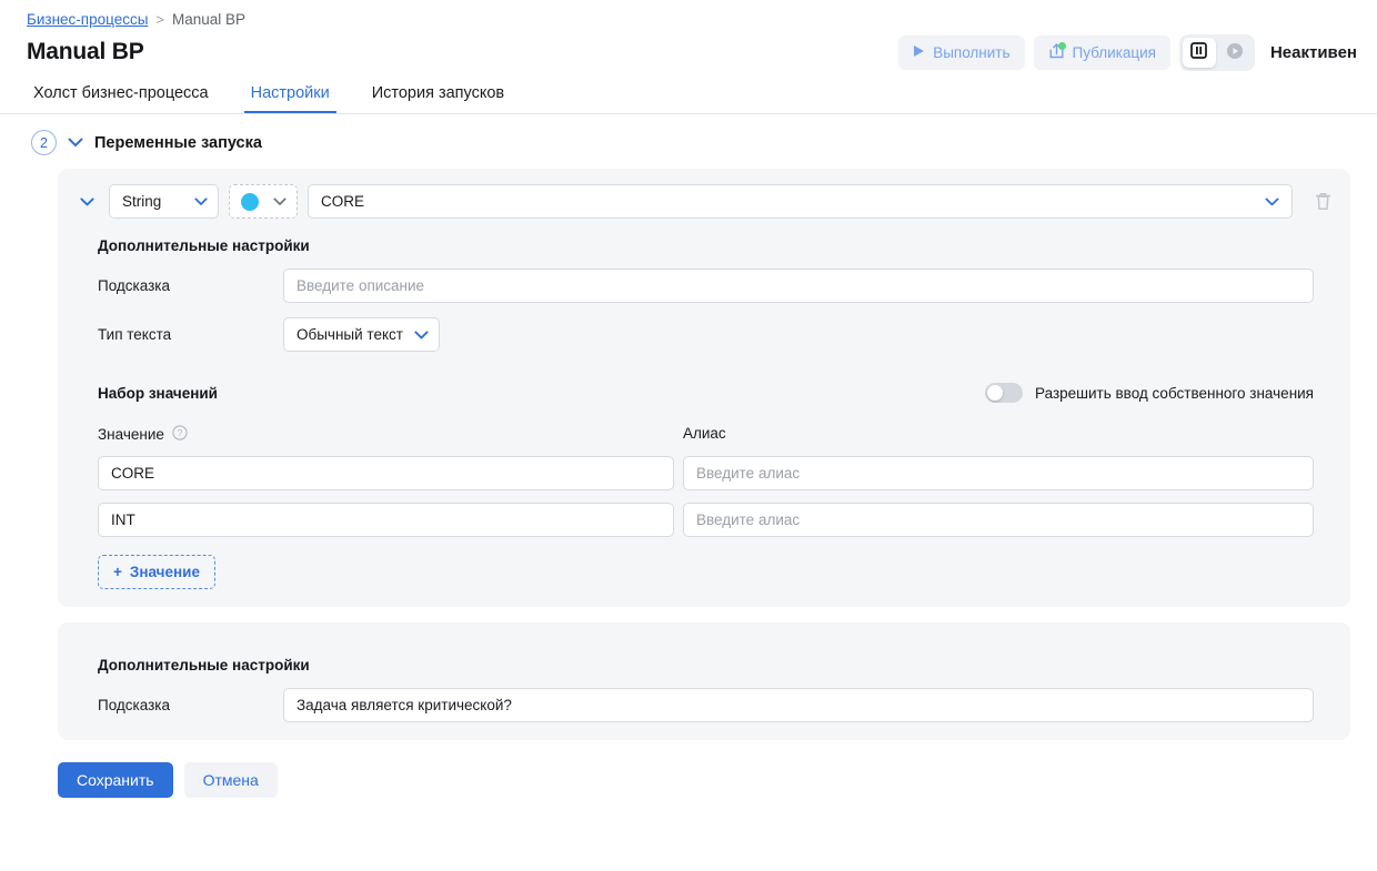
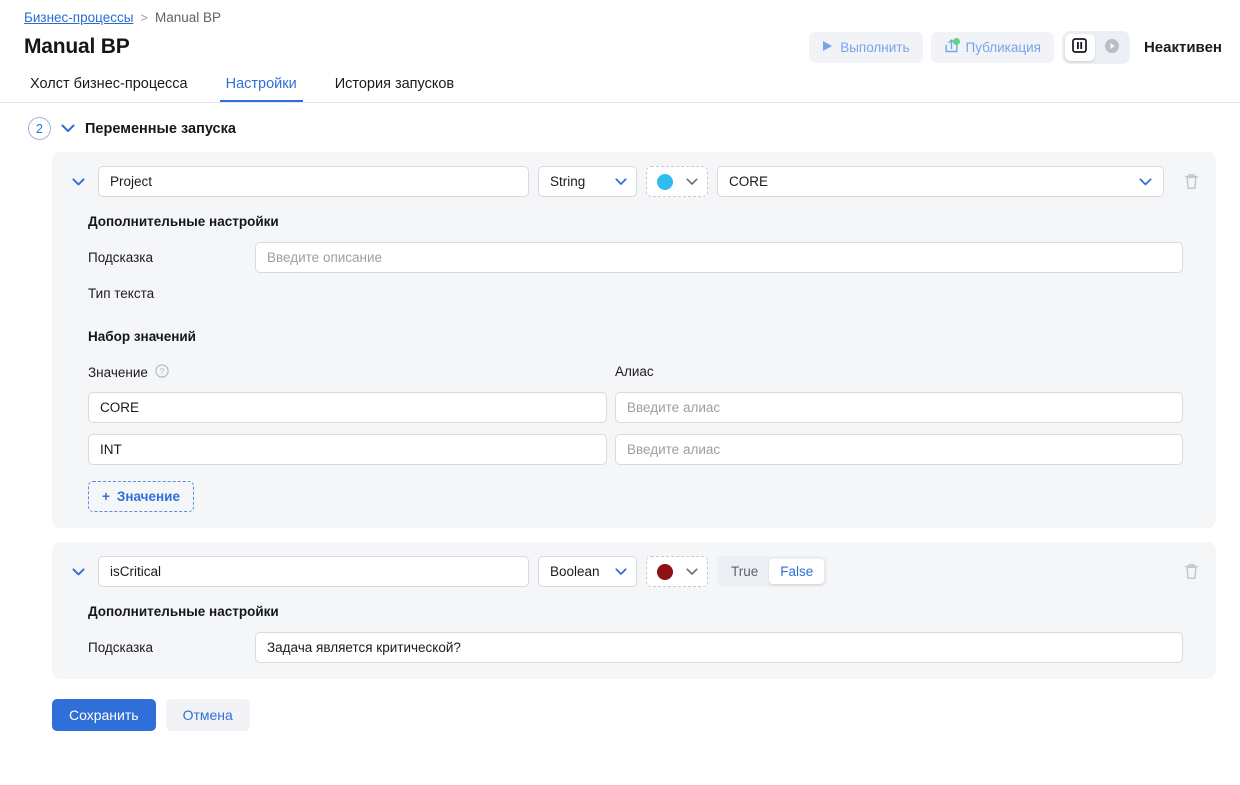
  Бизнес-процессы
  >
  Manual BP
  Manual BP
  Выполнить
  Публикация
  Неактивен
  Холст бизнес-процесса
  Настройки
  История запусков
  2
  Переменные запуска
+ Project
  String
  CORE
  Дополнительные настройки
  Подсказка
  Введите описание
  Тип текста
- Обычный текст
  Набор значений
- Разрешить ввод собственного значения
  Значение
  ?
  Алиас
  CORE
  Введите алиас
  INT
  Введите алиас
  +
  Значение
+ isCritical
+ Boolean
+ True
+ False
  Дополнительные настройки
  Подсказка
  Задача является критической?
  Сохранить
  Отмена
